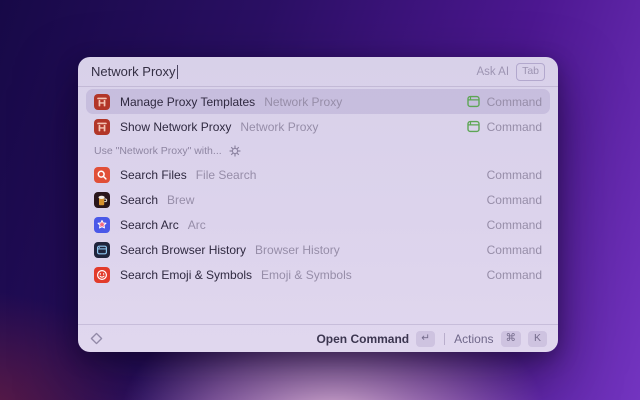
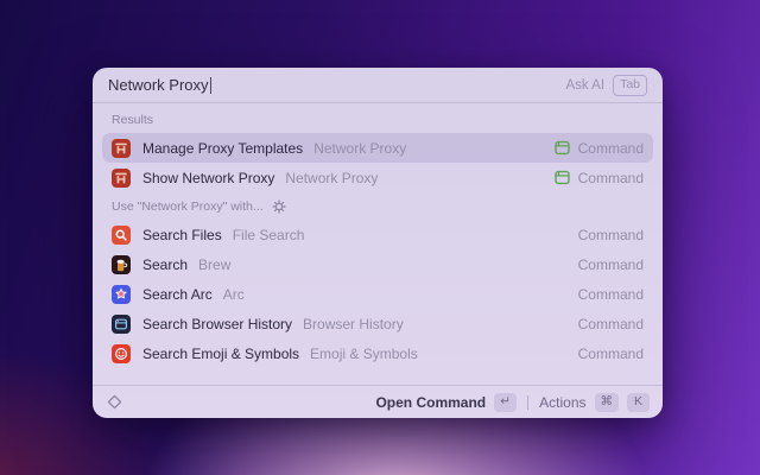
  Network Proxy
  Ask AI
  Tab
+ Results
  Manage Proxy Templates
  Network Proxy
  Command
  Show Network Proxy
  Network Proxy
  Command
  Use "Network Proxy" with...
  Search Files
  File Search
  Command
  Search
  Brew
  Command
  Search Arc
  Arc
  Command
  Search Browser History
  Browser History
  Command
  Search Emoji & Symbols
  Emoji & Symbols
  Command
  Open Command
  ↵
  Actions
  ⌘
  K
